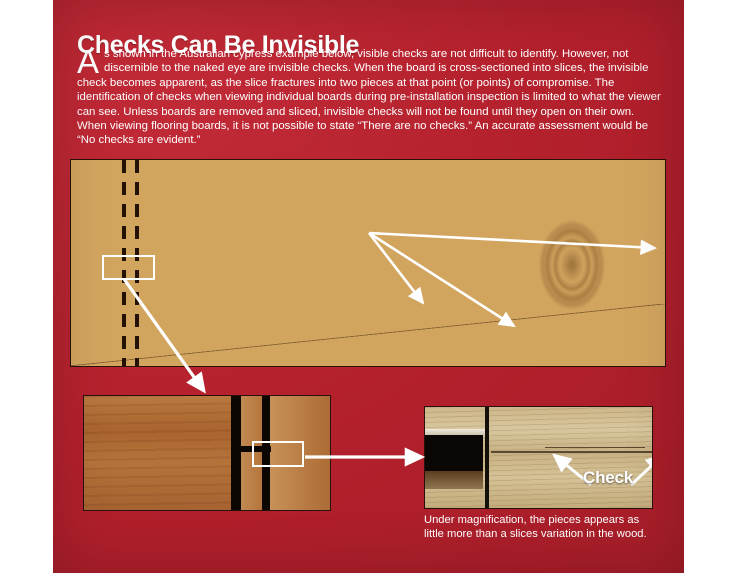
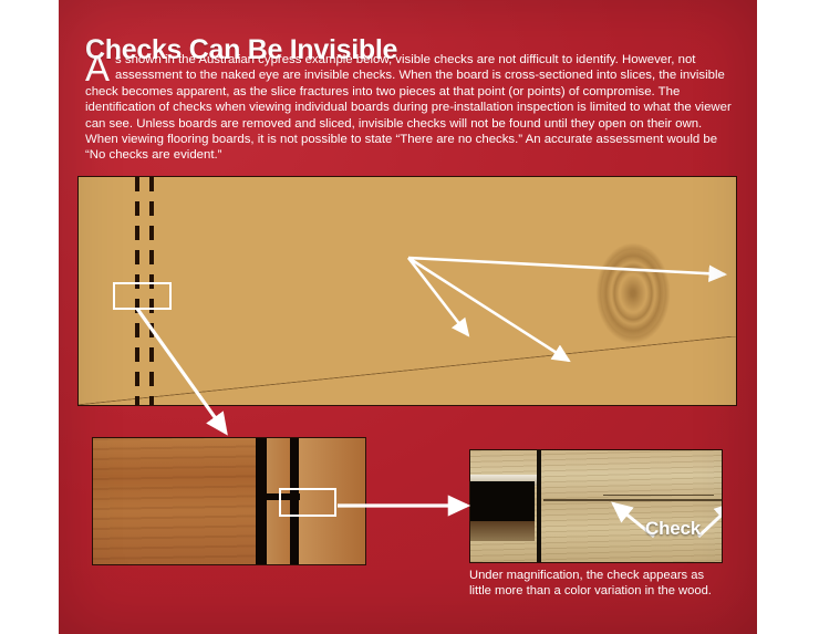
  Checks Can Be Invisible
  A
- s shown in the Australian cypress example below, visible checks are not difficult to identify. However, not discernible to the naked eye are invisible checks. When the board is cross-sectioned into slices, the invisible check becomes apparent, as the slice fractures into two pieces at that point (or points) of compromise. The identification of checks when viewing individual boards during pre-installation inspection is limited to what the viewer can see. Unless boards are removed and sliced, invisible checks will not be found until they open on their own. When viewing flooring boards, it is not possible to state “There are no checks.” An accurate assessment would be “No checks are evident.”
+ s shown in the Australian cypress example below, visible checks are not difficult to identify. However, not assessment to the naked eye are invisible checks. When the board is cross-sectioned into slices, the invisible check becomes apparent, as the slice fractures into two pieces at that point (or points) of compromise. The identification of checks when viewing individual boards during pre-installation inspection is limited to what the viewer can see. Unless boards are removed and sliced, invisible checks will not be found until they open on their own. When viewing flooring boards, it is not possible to state “There are no checks.” An accurate assessment would be “No checks are evident.”
  Check
- Under magnification, the pieces appears as
+ Under magnification, the check appears as
- little more than a slices variation in the wood.
+ little more than a color variation in the wood.
